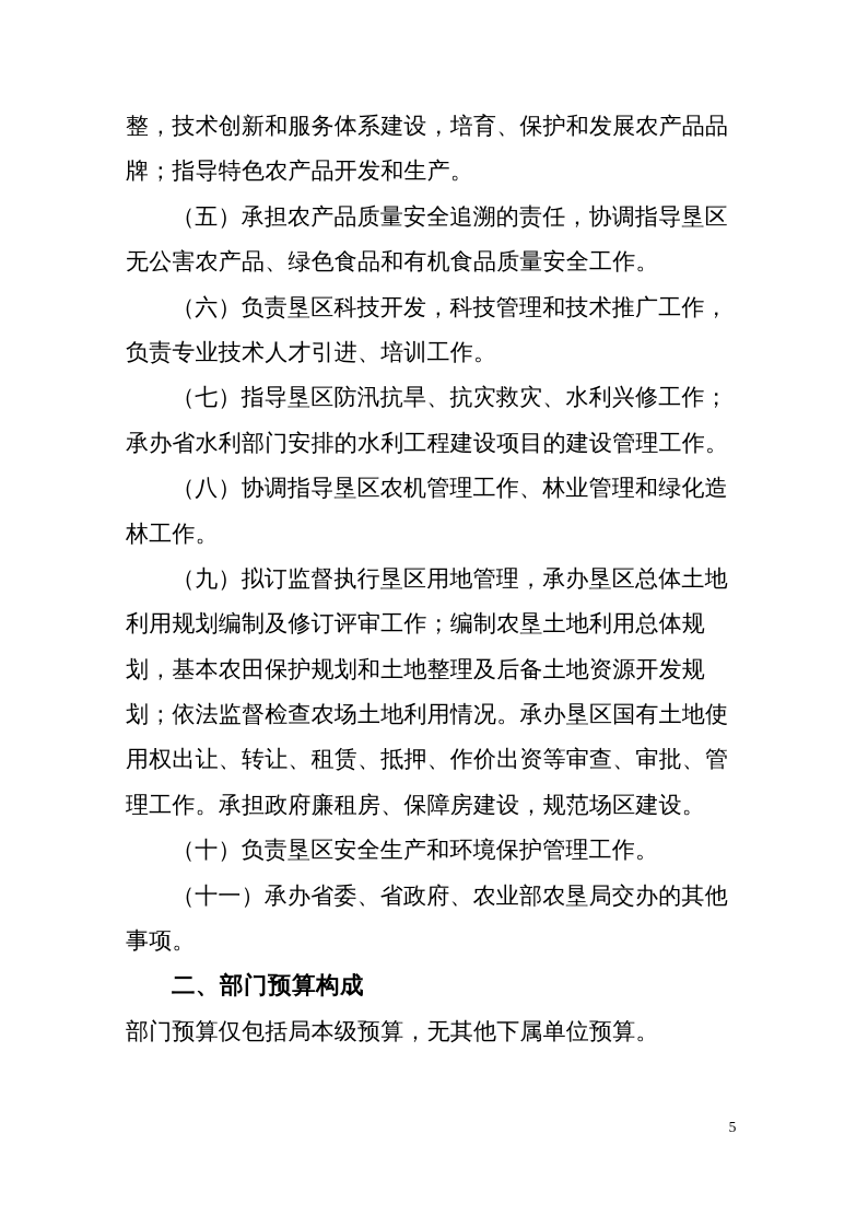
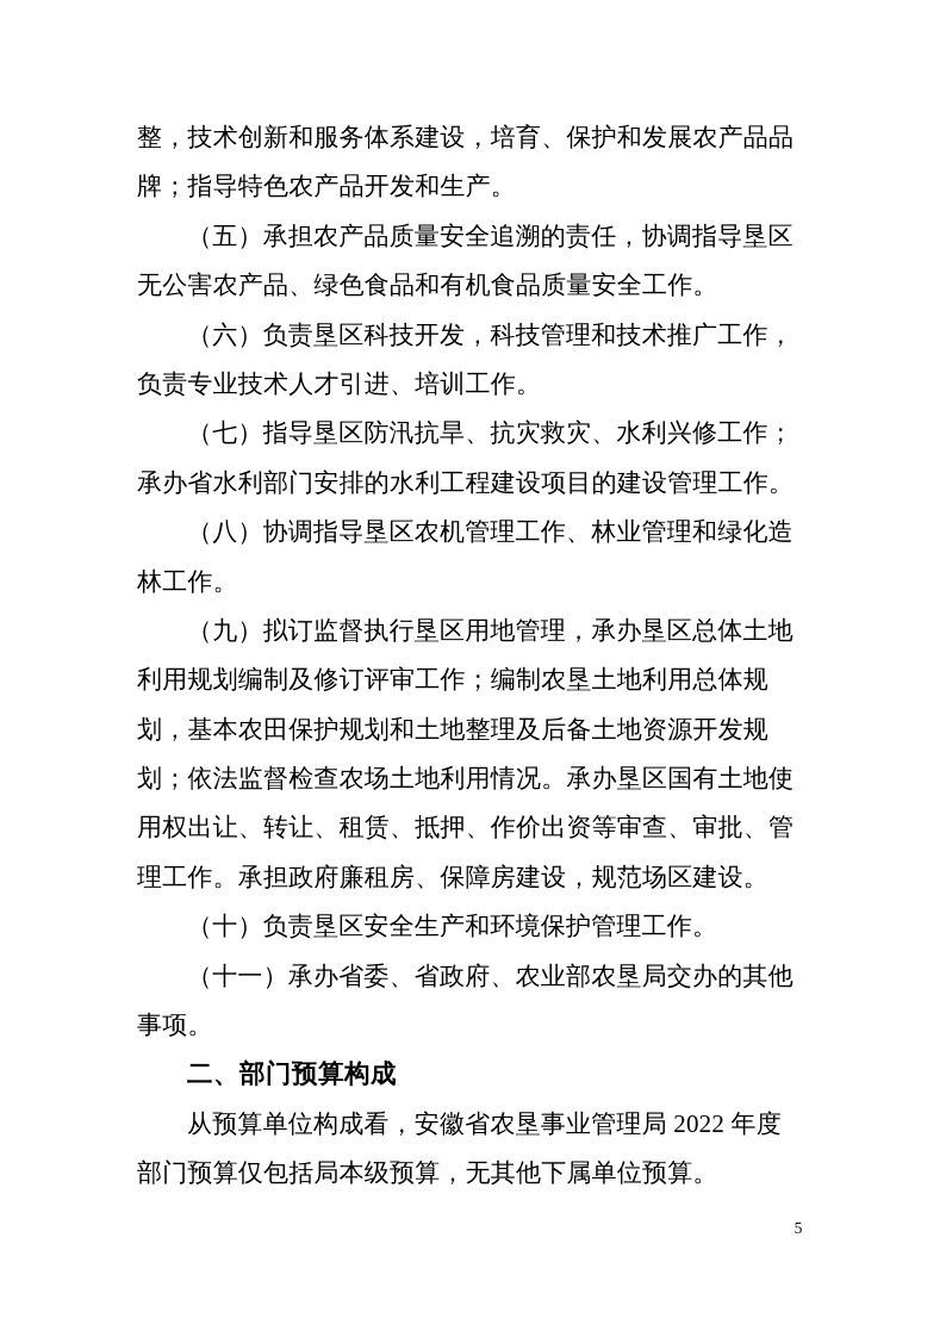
  整，技术创新和服务体系建设，培育、保护和发展农产品品
  牌；指导特色农产品开发和生产。
  （五）承担农产品质量安全追溯的责任，协调指导垦区
  无公害农产品、绿色食品和有机食品质量安全工作。
  （六）负责垦区科技开发，科技管理和技术推广工作，
  负责专业技术人才引进、培训工作。
  （七）指导垦区防汛抗旱、抗灾救灾、水利兴修工作；
  承办省水利部门安排的水利工程建设项目的建设管理工作。
  （八）协调指导垦区农机管理工作、林业管理和绿化造
  林工作。
  （九）拟订监督执行垦区用地管理，承办垦区总体土地
  利用规划编制及修订评审工作；编制农垦土地利用总体规
  划，基本农田保护规划和土地整理及后备土地资源开发规
  划；依法监督检查农场土地利用情况。承办垦区国有土地使
  用权出让、转让、租赁、抵押、作价出资等审查、审批、管
  理工作。承担政府廉租房、保障房建设，规范场区建设。
  （十）负责垦区安全生产和环境保护管理工作。
  （十一）承办省委、省政府、农业部农垦局交办的其他
  事项。
  二、部门预算构成
+ 从预算单位构成看，安徽省农垦事业管理局 2022 年度
  部门预算仅包括局本级预算，无其他下属单位预算。
  5
